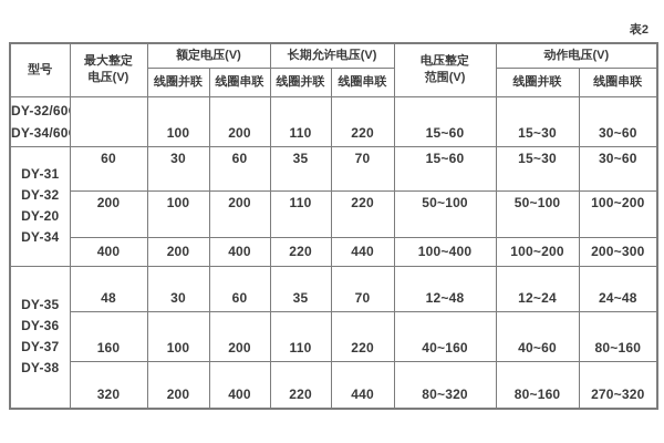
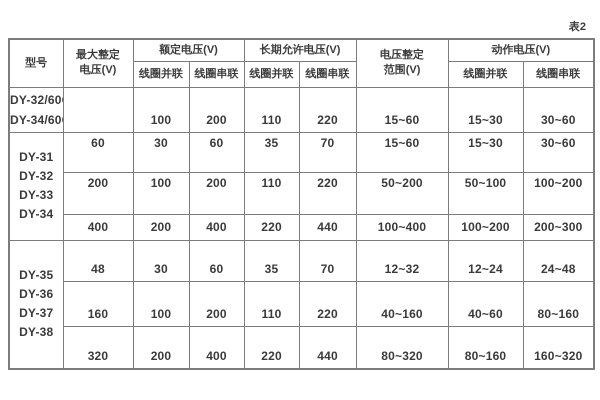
  表2
  型号	最大整定 电压(V)	额定电压(V)	长期允许电压(V)	电压整定 范围(V)	动作电压(V)
  线圈并联	线圈串联	线圈并联	线圈串联	线圈并联	线圈串联
  DY-32/60 DY-34/60		100	200	110	220	15~60	15~30	30~60
- DY-31 DY-32 DY-20 DY-34	60	30	60	35	70	15~60	15~30	30~60
+ DY-31 DY-32 DY-33 DY-34	60	30	60	35	70	15~60	15~30	30~60
- 200	100	200	110	220	50~100	50~100	100~200
+ 200	100	200	110	220	50~200	50~100	100~200
  400	200	400	220	440	100~400	100~200	200~300
- DY-35 DY-36 DY-37 DY-38	48	30	60	35	70	12~48	12~24	24~48
+ DY-35 DY-36 DY-37 DY-38	48	30	60	35	70	12~32	12~24	24~48
  160	100	200	110	220	40~160	40~60	80~160
- 320	200	400	220	440	80~320	80~160	270~320
+ 320	200	400	220	440	80~320	80~160	160~320
